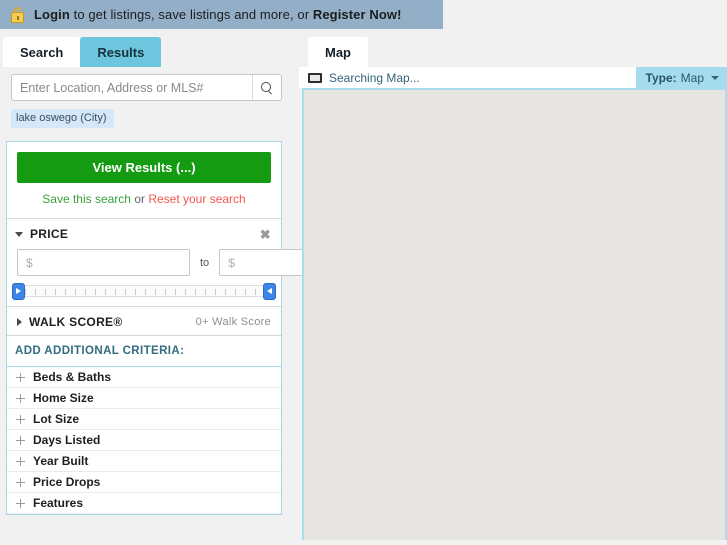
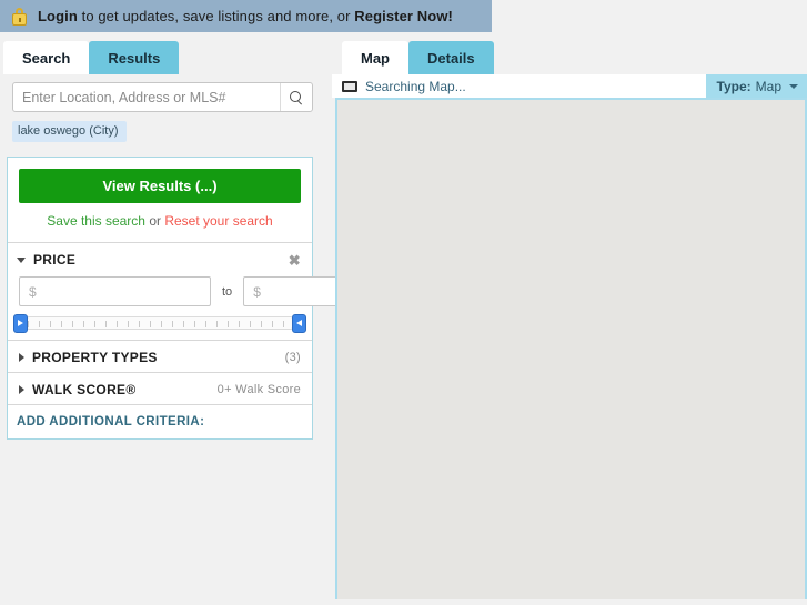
- Login to get listings, save listings and more, or Register Now!
+ Login to get updates, save listings and more, or Register Now!
  Search
  Results
  Enter Location, Address or MLS#
  lake oswego (City)
  View Results (...)
  Save this search or Reset your search
  PRICE
  ✖
  $
  to
  $
+ PROPERTY TYPES
+ (3)
  WALK SCORE®
  0+ Walk Score
  ADD ADDITIONAL CRITERIA:
- Beds & Baths
- Home Size
- Lot Size
- Days Listed
- Year Built
- Price Drops
- Features
  Map
+ Details
  Searching Map...
  Type:
  Map
